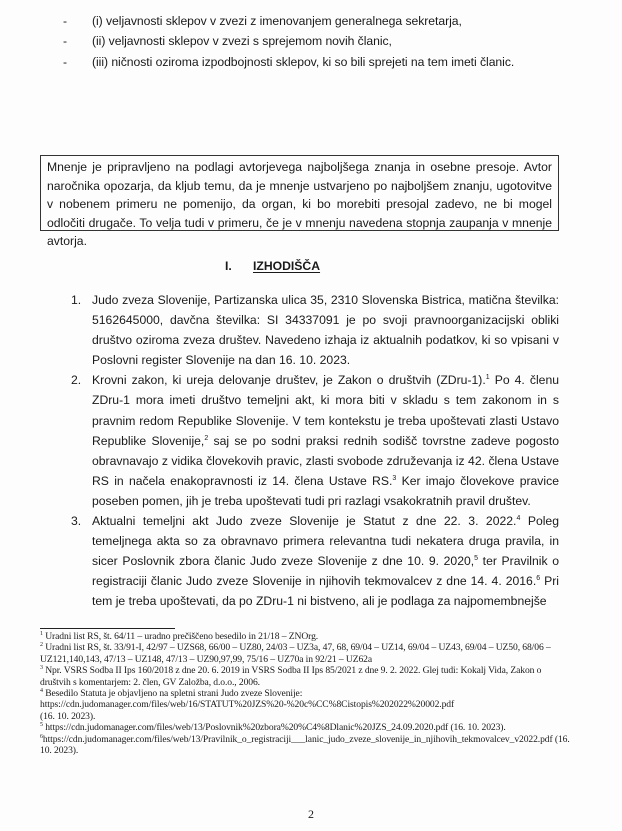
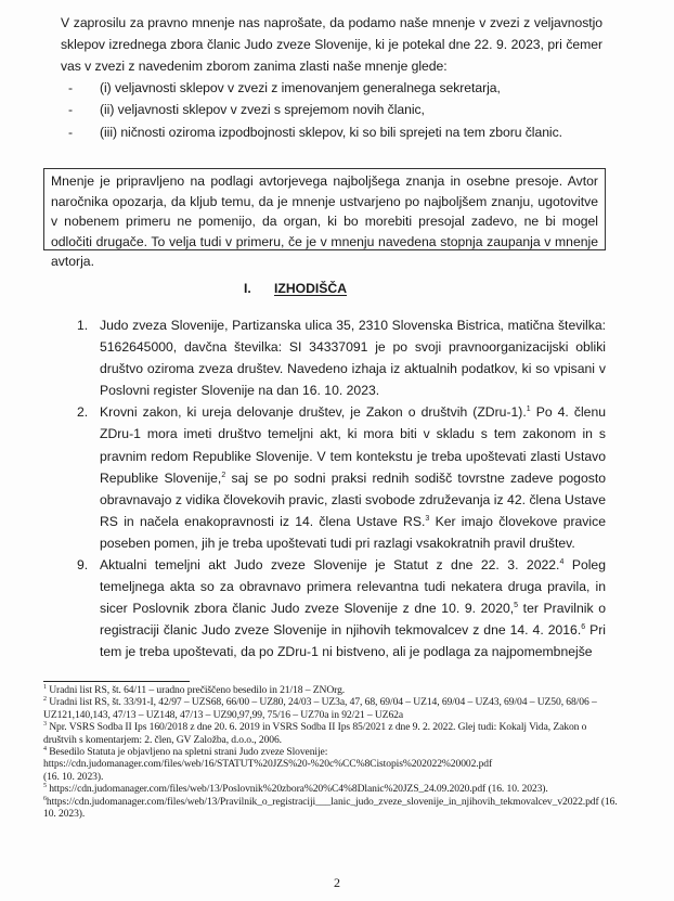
+ V zaprosilu za pravno mnenje nas naprošate, da podamo naše mnenje v zvezi z veljavnostjo sklepov izrednega zbora članic Judo zveze Slovenije, ki je potekal dne 22. 9. 2023, pri čemer vas v zvezi z navedenim zborom zanima zlasti naše mnenje glede:
  -
  (i) veljavnosti sklepov v zvezi z imenovanjem generalnega sekretarja,
  -
  (ii) veljavnosti sklepov v zvezi s sprejemom novih članic,
  -
- (iii) ničnosti oziroma izpodbojnosti sklepov, ki so bili sprejeti na tem imeti članic.
+ (iii) ničnosti oziroma izpodbojnosti sklepov, ki so bili sprejeti na tem zboru članic.
  Mnenje je pripravljeno na podlagi avtorjevega najboljšega znanja in osebne presoje. Avtor naročnika opozarja, da kljub temu, da je mnenje ustvarjeno po najboljšem znanju, ugotovitve v nobenem primeru ne pomenijo, da organ, ki bo morebiti presojal zadevo, ne bi mogel odločiti drugače. To velja tudi v primeru, če je v mnenju navedena stopnja zaupanja v mnenje avtorja.
  I.
  IZHODIŠČA
  1.
  Judo zveza Slovenije, Partizanska ulica 35, 2310 Slovenska Bistrica, matična številka: 5162645000, davčna številka: SI 34337091 je po svoji pravnoorganizacijski obliki društvo oziroma zveza društev. Navedeno izhaja iz aktualnih podatkov, ki so vpisani v Poslovni register Slovenije na dan 16. 10. 2023.
  2.
  Krovni zakon, ki ureja delovanje društev, je Zakon o društvih (ZDru-1). Po 4. členu ZDru-1 mora imeti društvo temeljni akt, ki mora biti v skladu s tem zakonom in s pravnim redom Republike Slovenije. V tem kontekstu je treba upoštevati zlasti Ustavo Republike Slovenije, saj se po sodni praksi rednih sodišč tovrstne zadeve pogosto obravnavajo z vidika človekovih pravic, zlasti svobode združevanja iz 42. člena Ustave RS in načela enakopravnosti iz 14. člena Ustave RS. Ker imajo človekove pravice poseben pomen, jih je treba upoštevati tudi pri razlagi vsakokratnih pravil društev.
- 3.
+ 9.
  Aktualni temeljni akt Judo zveze Slovenije je Statut z dne 22. 3. 2022. Poleg temeljnega akta so za obravnavo primera relevantna tudi nekatera druga pravila, in sicer Poslovnik zbora članic Judo zveze Slovenije z dne 10. 9. 2020, ter Pravilnik o registraciji članic Judo zveze Slovenije in njihovih tekmovalcev z dne 14. 4. 2016. Pri tem je treba upoštevati, da po ZDru-1 ni bistveno, ali je podlaga za najpomembnejše
  Uradni list RS, št. 64/11 – uradno prečiščeno besedilo in 21/18 – ZNOrg.
  Uradni list RS, št. 33/91-I, 42/97 – UZS68, 66/00 – UZ80, 24/03 – UZ3a, 47, 68, 69/04 – UZ14, 69/04 – UZ43, 69/04 – UZ50, 68/06 – UZ121,140,143, 47/13 – UZ148, 47/13 – UZ90,97,99, 75/16 – UZ70a in 92/21 – UZ62a
  Npr. VSRS Sodba II Ips 160/2018 z dne 20. 6. 2019 in VSRS Sodba II Ips 85/2021 z dne 9. 2. 2022. Glej tudi: Kokalj Vida, Zakon o društvih s komentarjem: 2. člen, GV Založba, d.o.o., 2006.
  Besedilo Statuta je objavljeno na spletni strani Judo zveze Slovenije:
  https://cdn.judomanager.com/files/web/16/STATUT%20JZS%20-%20c%CC%8Cistopis%202022%20002.pdf
  (16. 10. 2023).
  https://cdn.judomanager.com/files/web/13/Poslovnik%20zbora%20%C4%8Dlanic%20JZS_24.09.2020.pdf (16. 10. 2023).
  https://cdn.judomanager.com/files/web/13/Pravilnik_o_registraciji___lanic_judo_zveze_slovenije_in_njihovih_tekmovalcev_v2022.pdf (16. 10. 2023).
  2
